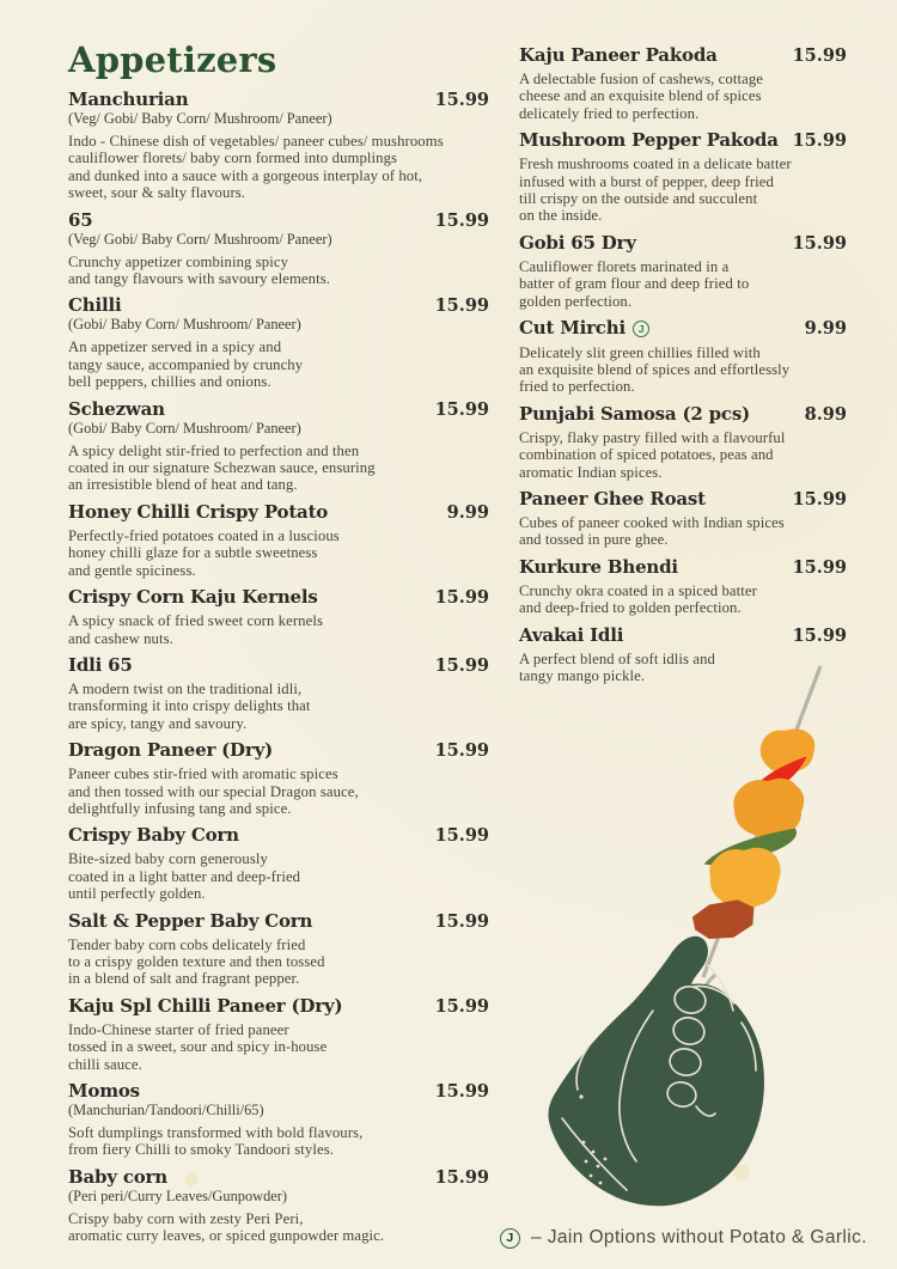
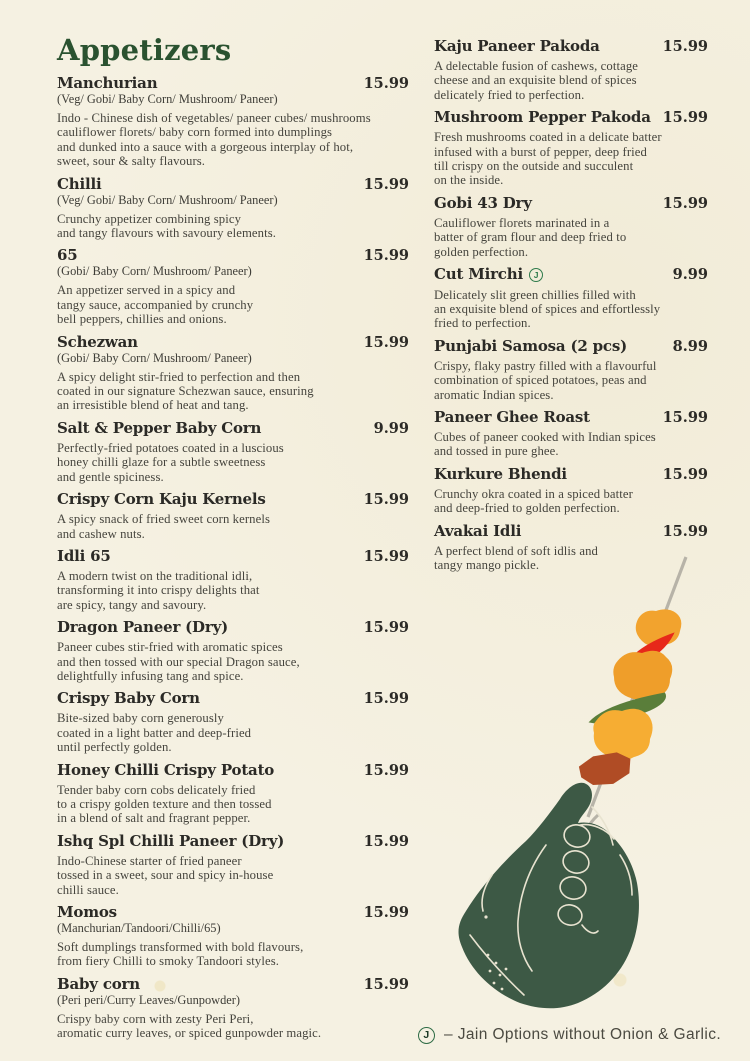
  Appetizers
  Manchurian
  15.99
  (Veg/ Gobi/ Baby Corn/ Mushroom/ Paneer)
  Indo - Chinese dish of vegetables/ paneer cubes/ mushrooms
  cauliflower florets/ baby corn formed into dumplings
  and dunked into a sauce with a gorgeous interplay of hot,
  sweet, sour & salty flavours.
- 65
+ Chilli
  15.99
  (Veg/ Gobi/ Baby Corn/ Mushroom/ Paneer)
  Crunchy appetizer combining spicy
  and tangy flavours with savoury elements.
- Chilli
+ 65
  15.99
  (Gobi/ Baby Corn/ Mushroom/ Paneer)
  An appetizer served in a spicy and
  tangy sauce, accompanied by crunchy
  bell peppers, chillies and onions.
  Schezwan
  15.99
  (Gobi/ Baby Corn/ Mushroom/ Paneer)
  A spicy delight stir-fried to perfection and then
  coated in our signature Schezwan sauce, ensuring
  an irresistible blend of heat and tang.
- Honey Chilli Crispy Potato
+ Salt & Pepper Baby Corn
  9.99
  Perfectly-fried potatoes coated in a luscious
  honey chilli glaze for a subtle sweetness
  and gentle spiciness.
  Crispy Corn Kaju Kernels
  15.99
  A spicy snack of fried sweet corn kernels
  and cashew nuts.
  Idli 65
  15.99
  A modern twist on the traditional idli,
  transforming it into crispy delights that
  are spicy, tangy and savoury.
  Dragon Paneer (Dry)
  15.99
  Paneer cubes stir-fried with aromatic spices
  and then tossed with our special Dragon sauce,
  delightfully infusing tang and spice.
  Crispy Baby Corn
  15.99
  Bite-sized baby corn generously
  coated in a light batter and deep-fried
  until perfectly golden.
- Salt & Pepper Baby Corn
+ Honey Chilli Crispy Potato
  15.99
  Tender baby corn cobs delicately fried
  to a crispy golden texture and then tossed
  in a blend of salt and fragrant pepper.
- Kaju Spl Chilli Paneer (Dry)
+ Ishq Spl Chilli Paneer (Dry)
  15.99
  Indo-Chinese starter of fried paneer
  tossed in a sweet, sour and spicy in-house
  chilli sauce.
  Momos
  15.99
  (Manchurian/Tandoori/Chilli/65)
  Soft dumplings transformed with bold flavours,
  from fiery Chilli to smoky Tandoori styles.
  Baby corn
  15.99
  (Peri peri/Curry Leaves/Gunpowder)
  Crispy baby corn with zesty Peri Peri,
  aromatic curry leaves, or spiced gunpowder magic.
  Kaju Paneer Pakoda
  15.99
  A delectable fusion of cashews, cottage
  cheese and an exquisite blend of spices
  delicately fried to perfection.
  Mushroom Pepper Pakoda
  15.99
  Fresh mushrooms coated in a delicate batter
  infused with a burst of pepper, deep fried
  till crispy on the outside and succulent
  on the inside.
- Gobi 65 Dry
+ Gobi 43 Dry
  15.99
  Cauliflower florets marinated in a
  batter of gram flour and deep fried to
  golden perfection.
  Cut Mirchi J
  9.99
  Delicately slit green chillies filled with
  an exquisite blend of spices and effortlessly
  fried to perfection.
  Punjabi Samosa (2 pcs)
  8.99
  Crispy, flaky pastry filled with a flavourful
  combination of spiced potatoes, peas and
  aromatic Indian spices.
  Paneer Ghee Roast
  15.99
  Cubes of paneer cooked with Indian spices
  and tossed in pure ghee.
  Kurkure Bhendi
  15.99
  Crunchy okra coated in a spiced batter
  and deep-fried to golden perfection.
  Avakai Idli
  15.99
  A perfect blend of soft idlis and
  tangy mango pickle.
  J
- – Jain Options without Potato & Garlic.
+ – Jain Options without Onion & Garlic.
